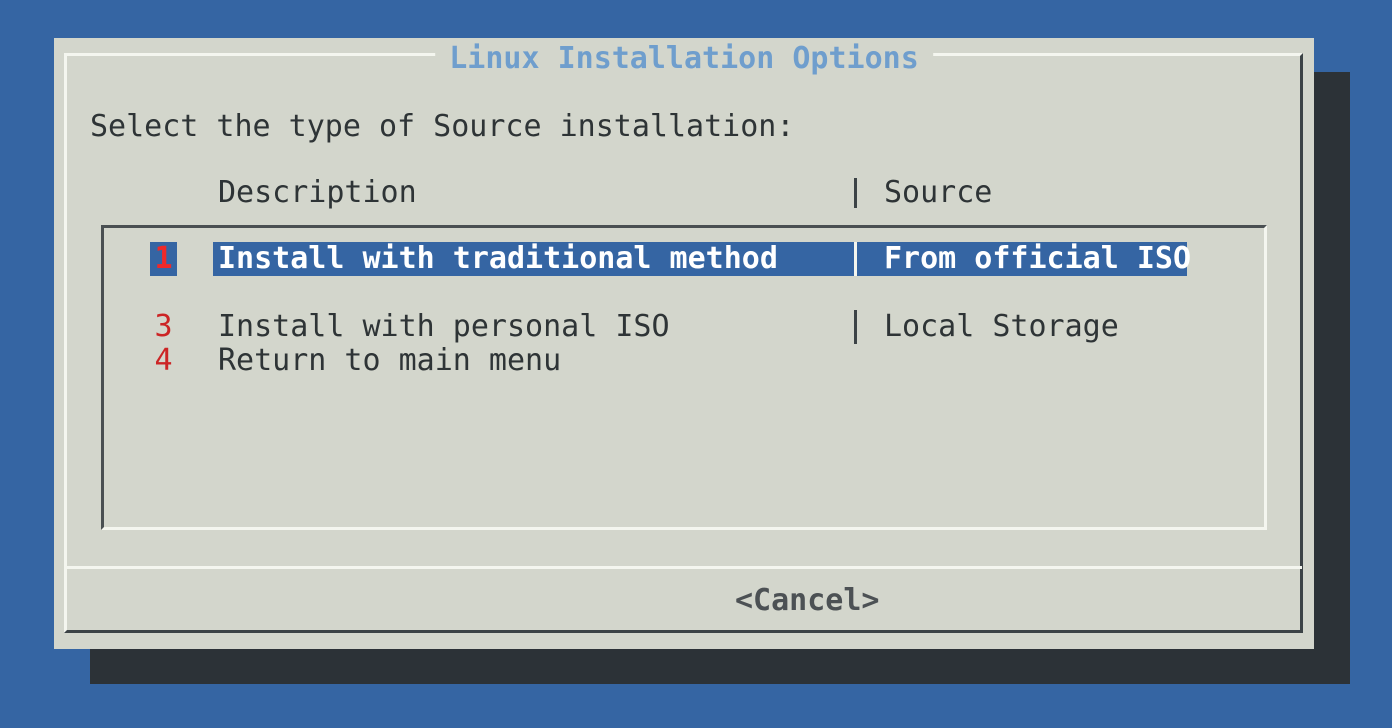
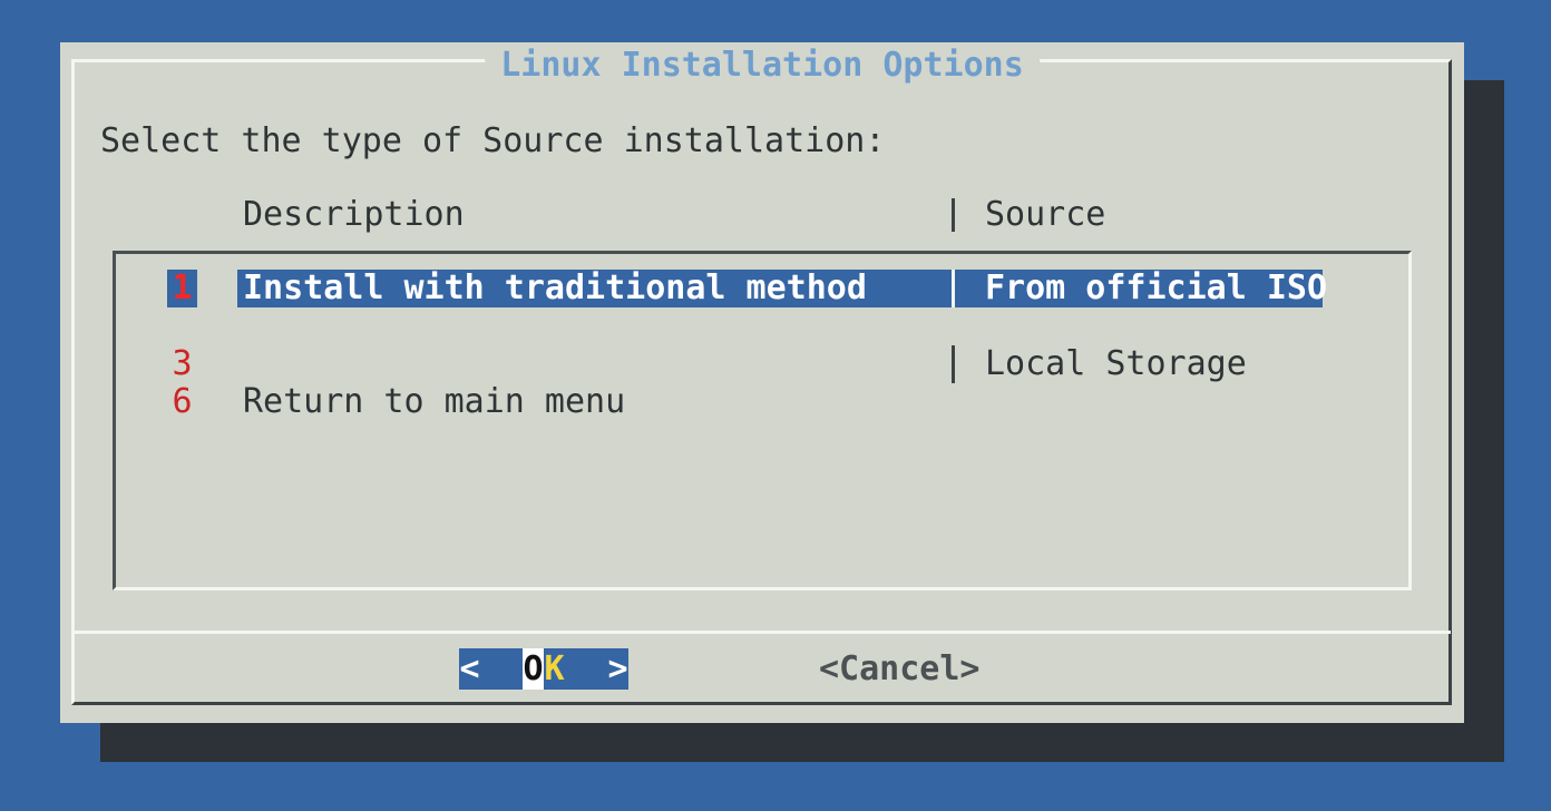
  Linux Installation Options
  Select the type of Source installation:
  Description
  Source
  1
  Install with traditional method
  From official ISO
  3
- Install with personal ISO
  Local Storage
- 4
+ 6
  Return to main menu
+ <
+ O
+ K
+ >
  <Cancel>
